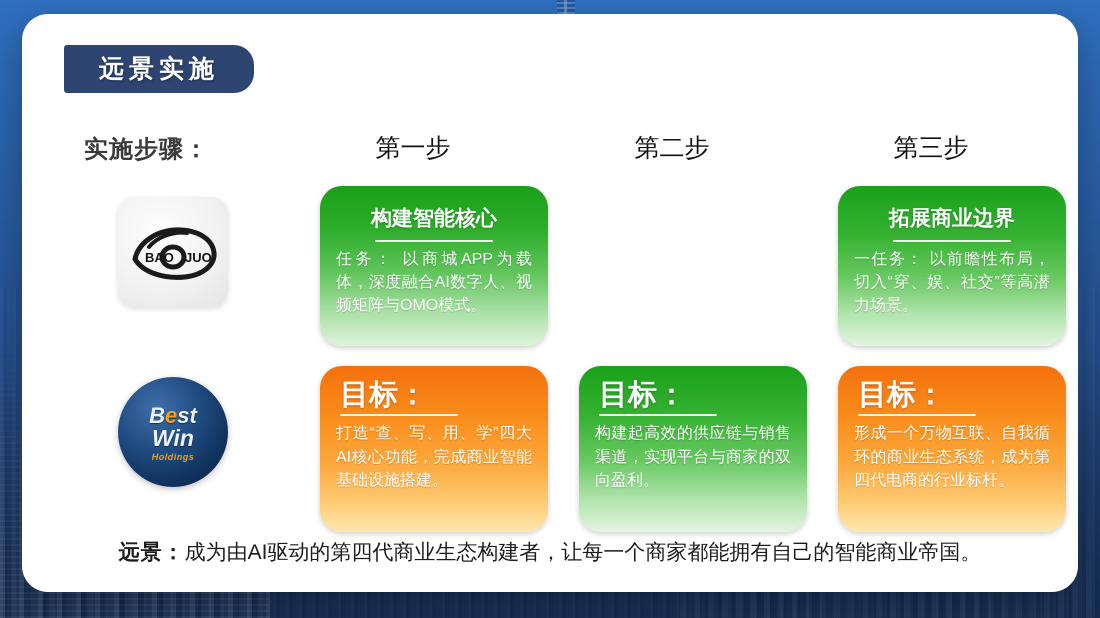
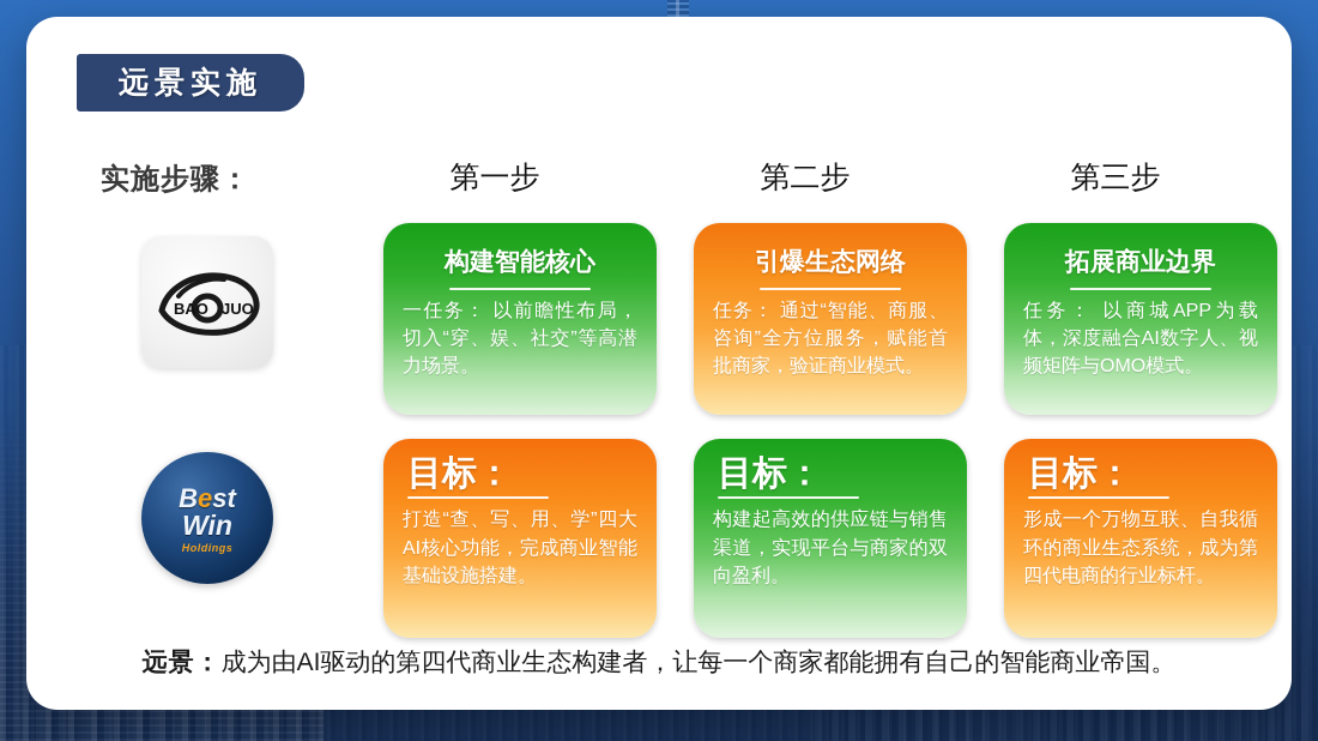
  远景实施
  实施步骤：
  第一步
  第二步
  第三步
  BAO
  JUO
  Best
  Win
  Holdings
  构建智能核心
- 任务： 以商城APP为载体，深度融合AI数字人、视频矩阵与OMO模式。
+ 一任务： 以前瞻性布局，切入“穿、娱、社交”等高潜力场景。
+ 引爆生态网络
+ 任务： 通过“智能、商服、咨询”全方位服务，赋能首批商家，验证商业模式。
  拓展商业边界
- 一任务： 以前瞻性布局，切入“穿、娱、社交”等高潜力场景。
+ 任务： 以商城APP为载体，深度融合AI数字人、视频矩阵与OMO模式。
  目标：
  打造“查、写、用、学”四大AI核心功能，完成商业智能基础设施搭建。
  目标：
  构建起高效的供应链与销售渠道，实现平台与商家的双向盈利。
  目标：
  形成一个万物互联、自我循环的商业生态系统，成为第四代电商的行业标杆。
  远景：成为由AI驱动的第四代商业生态构建者，让每一个商家都能拥有自己的智能商业帝国。
